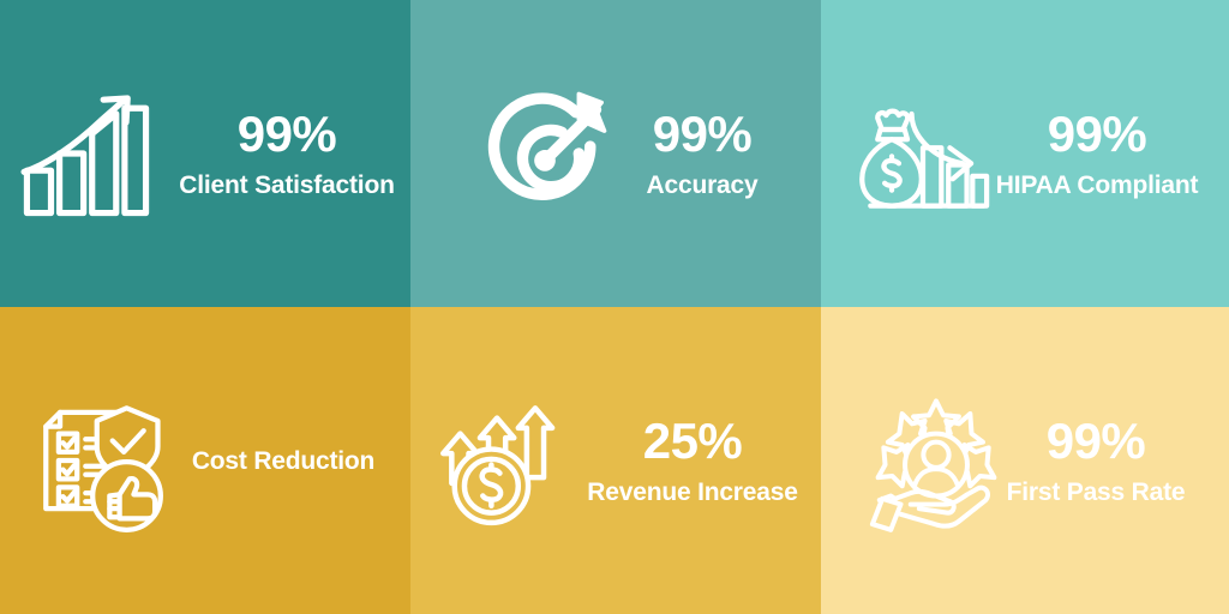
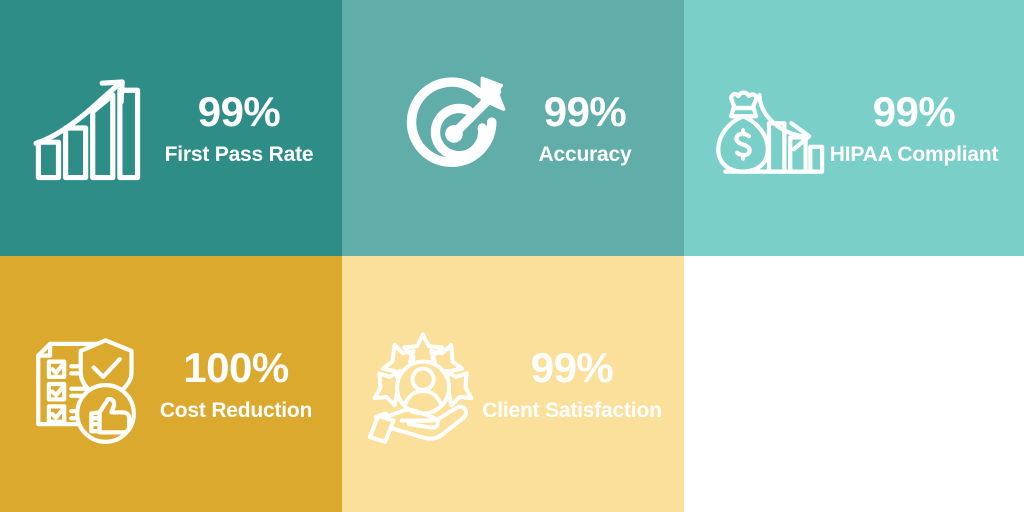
  99%
- Client Satisfaction
+ First Pass Rate
  99%
  Accuracy
  99%
  HIPAA Compliant
+ 100%
  Cost Reduction
- 25%
- Revenue Increase
  99%
- First Pass Rate
+ Client Satisfaction
